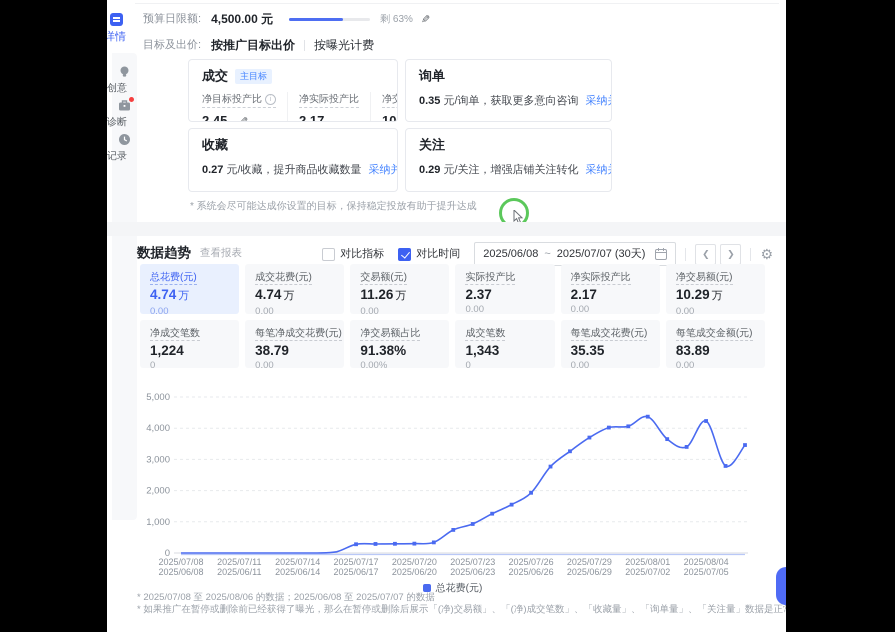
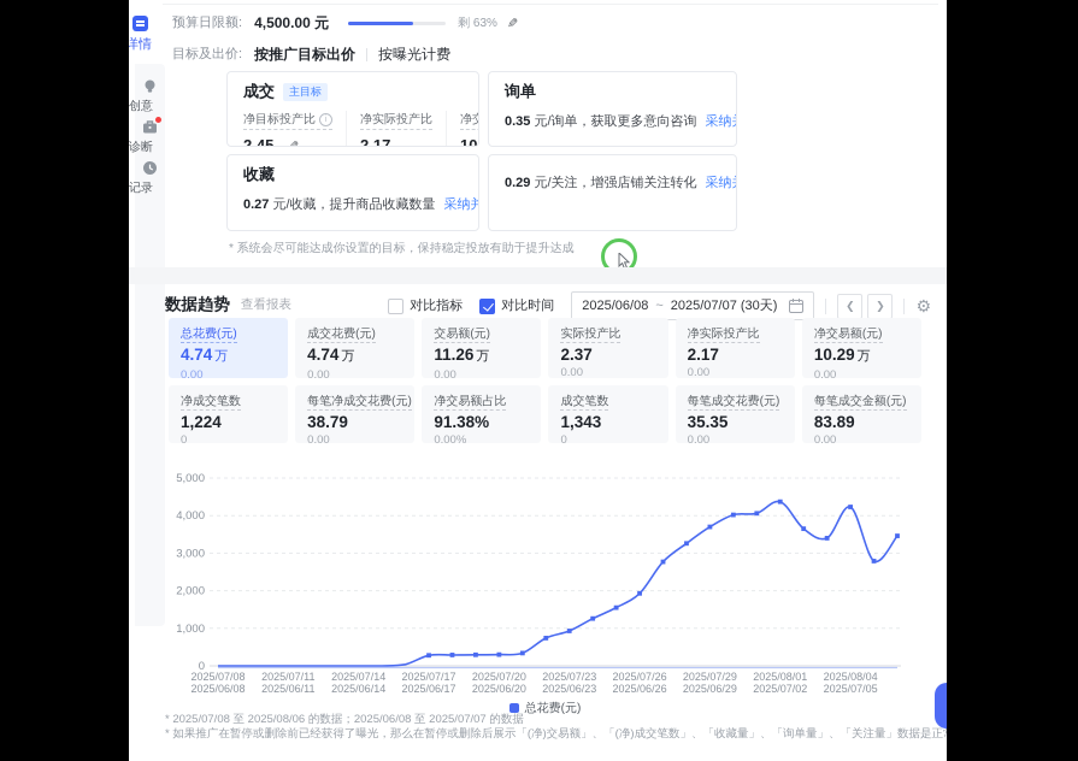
  详情
  创意
  诊断
  记录
  预算日限额:
  4,500.00 元
  剩 63%
  目标及出价:
  按推广目标出价
  按曝光计费
  成交
  主目标
  净目标投产比
  2.45
  净实际投产比
  2.17
  询单
  0.35 元/询单，获取更多意向咨询 采纳
  收藏
  0.27 元/收藏，提升商品收藏数量 采纳并
- 关注
  0.29 元/关注，增强店铺关注转化 采纳
  * 系统会尽可能达成你设置的目标，保持稳定投放有助于提升达成
  数据趋势
  查看报表
  对比指标
  对比时间
  2025/06/08
  ~
  2025/07/07 (30天)
  ❮
  ❯
  ⚙
  总花费(元)
  4.74 万
  0.00
  成交花费(元)
  4.74 万
  0.00
  交易额(元)
  11.26 万
  0.00
  实际投产比
  2.37
  0.00
  净实际投产比
  2.17
  0.00
  净交易额(元)
  10.29 万
  0.00
  净成交笔数
  1,224
  0
  每笔净成交花费(元)
  38.79
  0.00
  净交易额占比
  91.38%
  0.00%
  成交笔数
  1,343
  0
  每笔成交花费(元)
  35.35
  0.00
  每笔成交金额(元)
  83.89
  0.00
  0
  1,000
  2,000
  3,000
  4,000
  5,000
  2025/07/08
  2025/06/08
  2025/07/11
  2025/06/11
  2025/07/14
  2025/06/14
  2025/07/17
  2025/06/17
  2025/07/20
  2025/06/20
  2025/07/23
  2025/06/23
  2025/07/26
  2025/06/26
  2025/07/29
  2025/06/29
  2025/08/01
  2025/07/02
  2025/08/04
  2025/07/05
  总花费(元)
  * 2025/07/08 至 2025/08/06 的数据；2025/06/08 至 2025/07/07 的数据
  * 如果推广在暂停或删除前已经获得了曝光，那么在暂停或删除后展示「(净)交易额」、「(净)成交笔数」、「收藏量」、「询单量」、「关注量」数据是正
